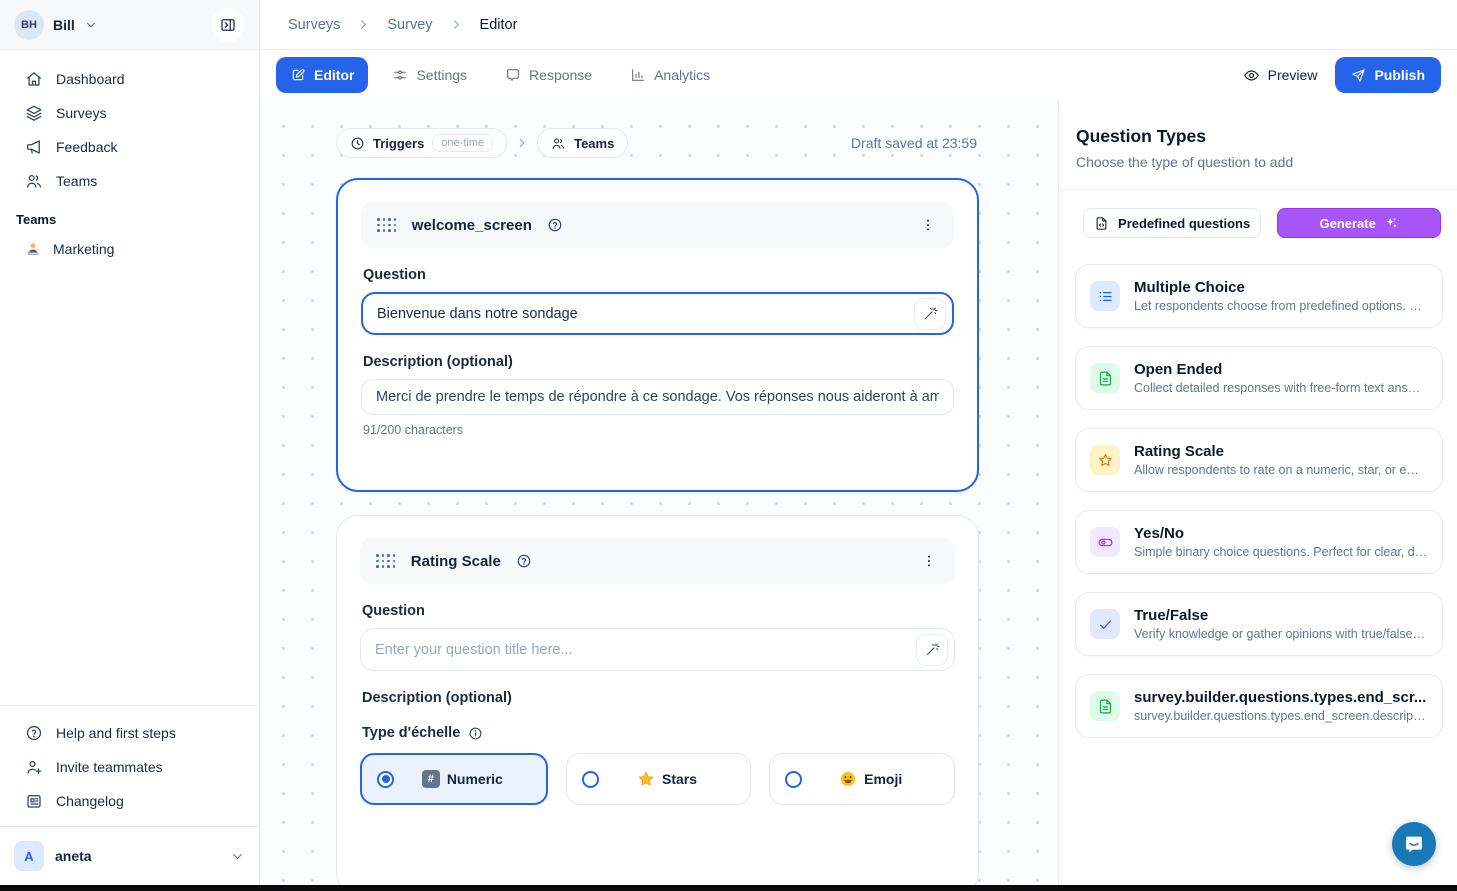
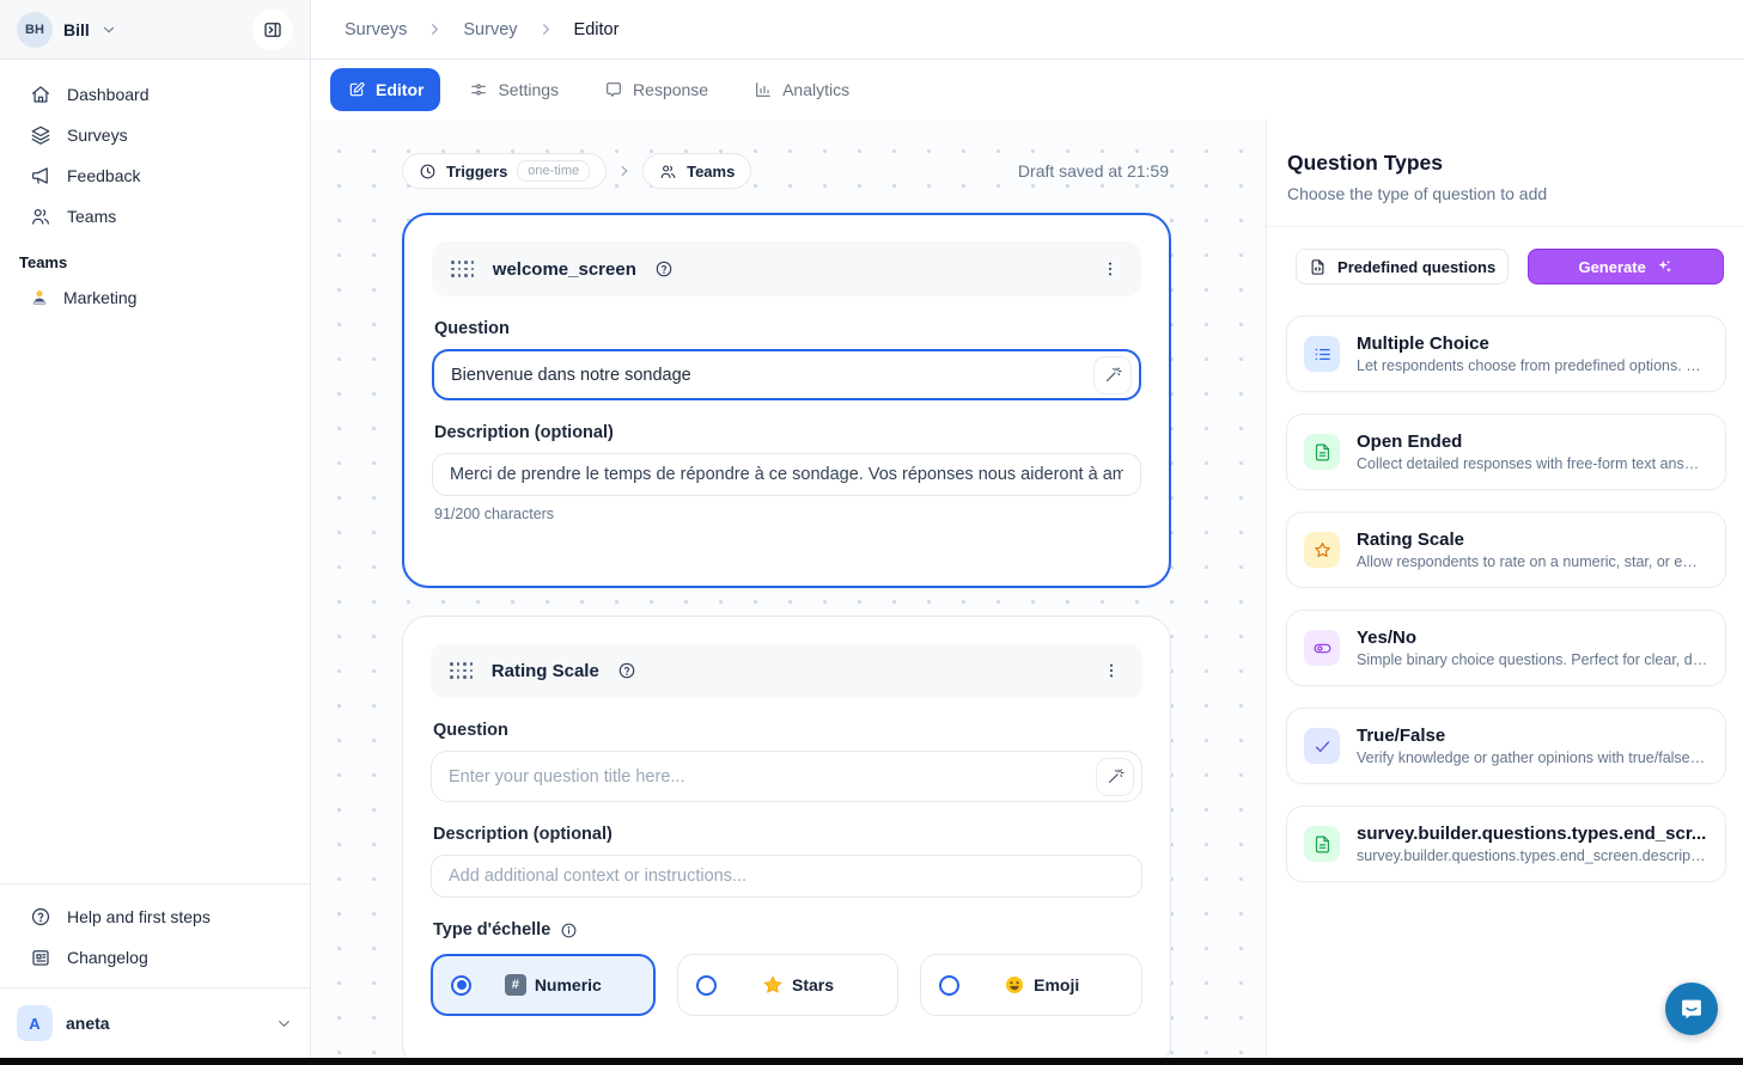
  BH
  Bill
  Dashboard
  Surveys
  Feedback
  Teams
  Teams
  Marketing
  Help and first steps
- Invite teammates
  Changelog
  A
  aneta
  Surveys
  Survey
  Editor
  Editor
  Settings
  Response
  Analytics
- Preview
- Publish
  Triggers
  one-time
  Teams
- Draft saved at 23:59
+ Draft saved at 21:59
  welcome_screen
  Question
  Bienvenue dans notre sondage
  Description (optional)
  Merci de prendre le temps de répondre à ce sondage. Vos réponses nous aideront à am
  91/200 characters
  Rating Scale
  Question
  Enter your question title here...
  Description (optional)
+ Add additional context or instructions...
  Type d'échelle
  #
  Numeric
  Stars
  Emoji
  Question Types
  Choose the type of question to add
  Predefined questions
  Generate
  Multiple Choice
  Let respondents choose from predefined options. Per
  Open Ended
  Collect detailed responses with free-form text answer
  Rating Scale
  Allow respondents to rate on a numeric, star, or emoji
  Yes/No
  Simple binary choice questions. Perfect for clear, dec
  True/False
  Verify knowledge or gather opinions with true/false st.
  survey.builder.questions.types.end_scr...
  survey.builder.questions.types.end_screen.descriptio
